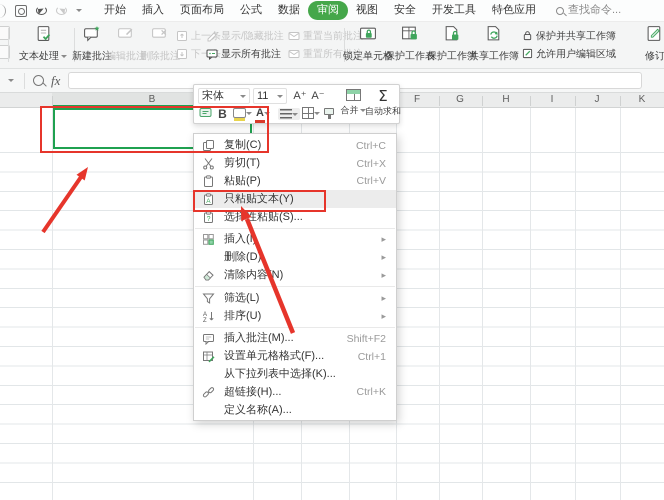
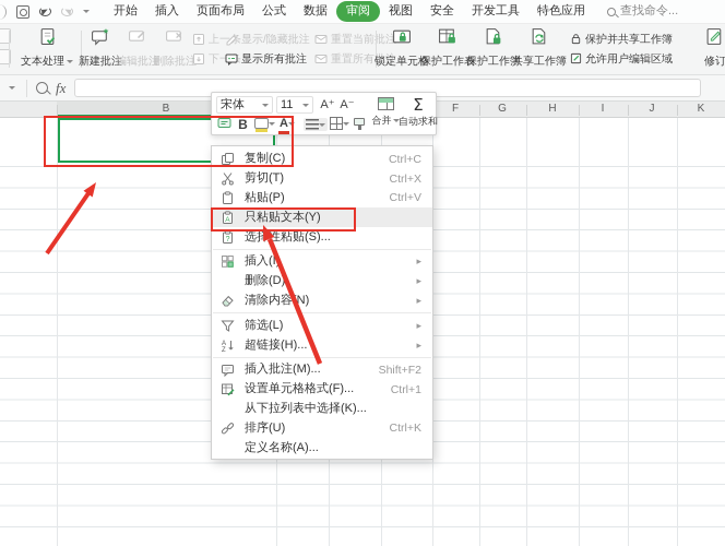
  开始
  插入
  页面布局
  公式
  数据
  审阅
  视图
  安全
  开发工具
  特色应用
  查找命令...
  文本处理
  新建批注
  编辑批注
  删除批注
  上一条
  显示/隐藏批注
  显示所有批注
  重置当前批注
  重置所有批注
  锁定单元
  保护工作
  保护工作
  共享工作
  保护并共享工作簿
  允许用户编辑区域
  修订
  fx
  B
  F
  G
  H
  I
  J
  K
  宋体
  11
  A⁺
  A⁻
  B
  A
  合并
  Σ
  自动求和
  复制(C)
  Ctrl+C
  剪切(T)
  Ctrl+X
  粘贴(P)
  Ctrl+V
  只粘贴文本(Y)
  选择性粘贴(S)...
  插入(I
  删除(D)
  清除内容N)
  筛选(L)
- 排序(U)
+ 超链接(H)...
  插入批注(M)...
  Shift+F2
  设置单元格格式(F)...
  Ctrl+1
  从下拉列表中选择(K)...
- 超链接(H)...
+ 排序(U)
  Ctrl+K
  定义名称(A)...
